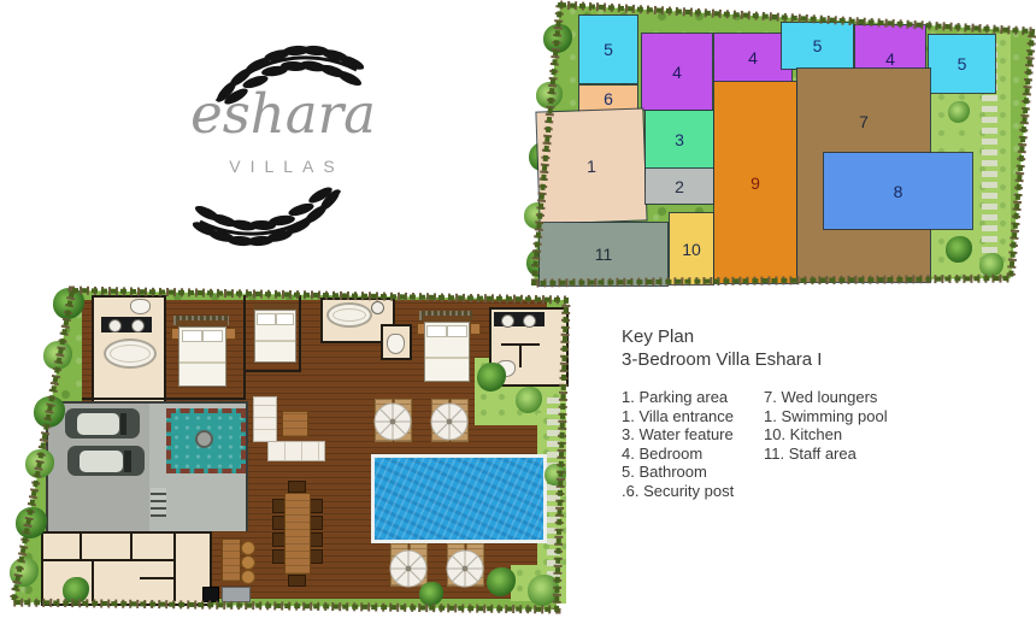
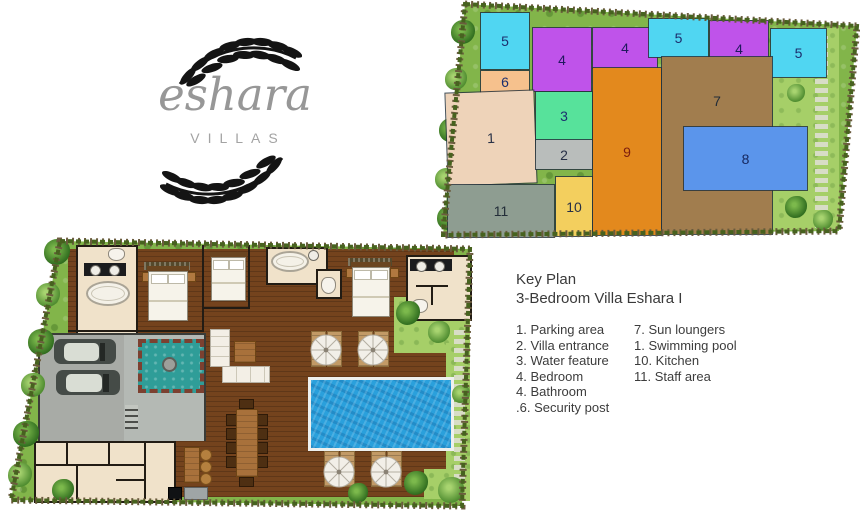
  eshara
  VILLAS
  5
  6
  4
  4
  5
  4
  5
  3
  2
  7
  9
  8
  11
  10
  Key Plan
  3-Bedroom Villa Eshara I
  1. Parking area
- 1. Villa entrance
+ 2. Villa entrance
  3. Water feature
  4. Bedroom
- 5. Bathroom
+ 4. Bathroom
  .6. Security post
- 7. Wed loungers
+ 7. Sun loungers
  1. Swimming pool
  10. Kitchen
  11. Staff area
